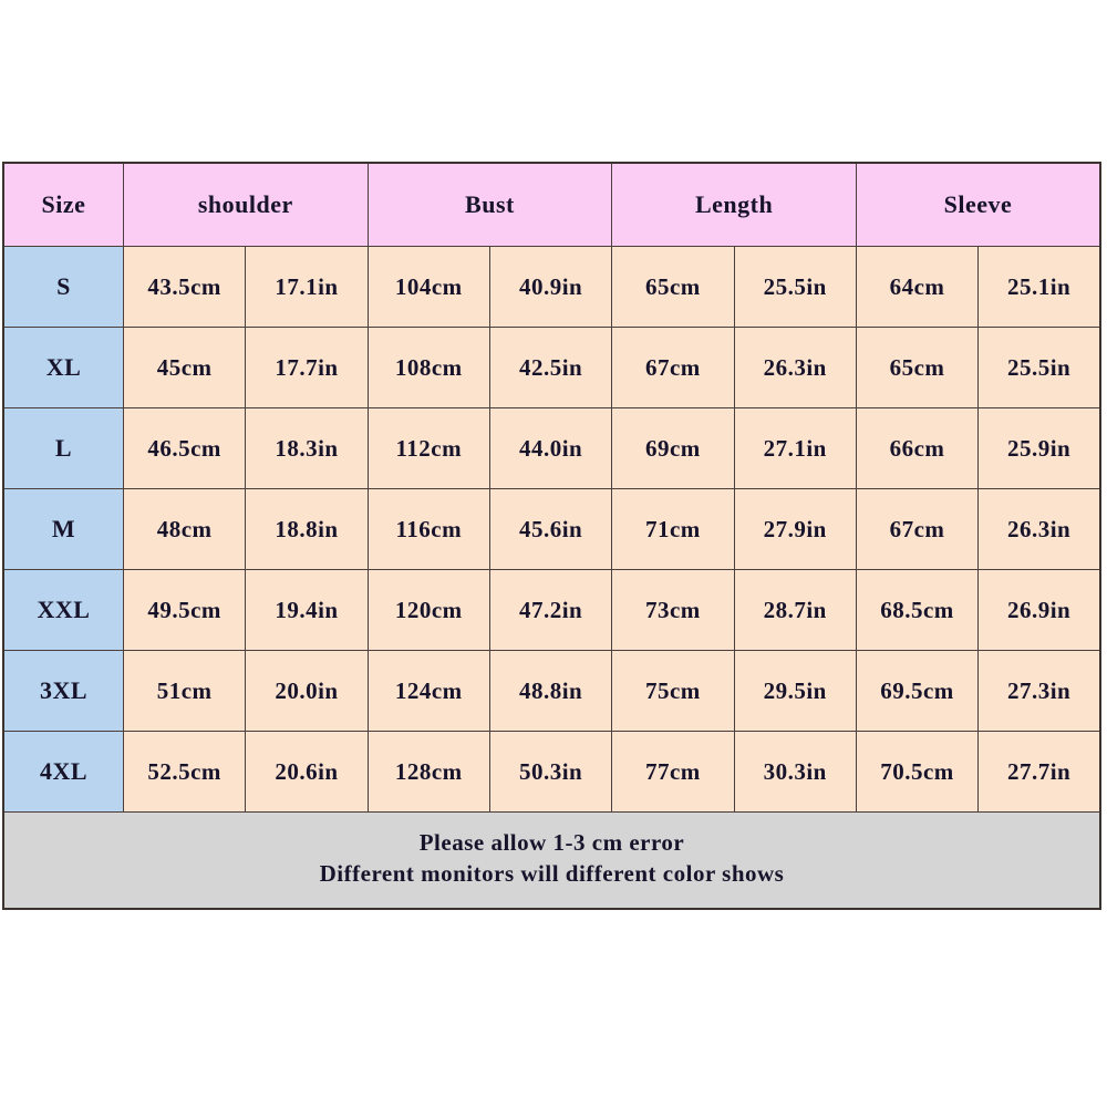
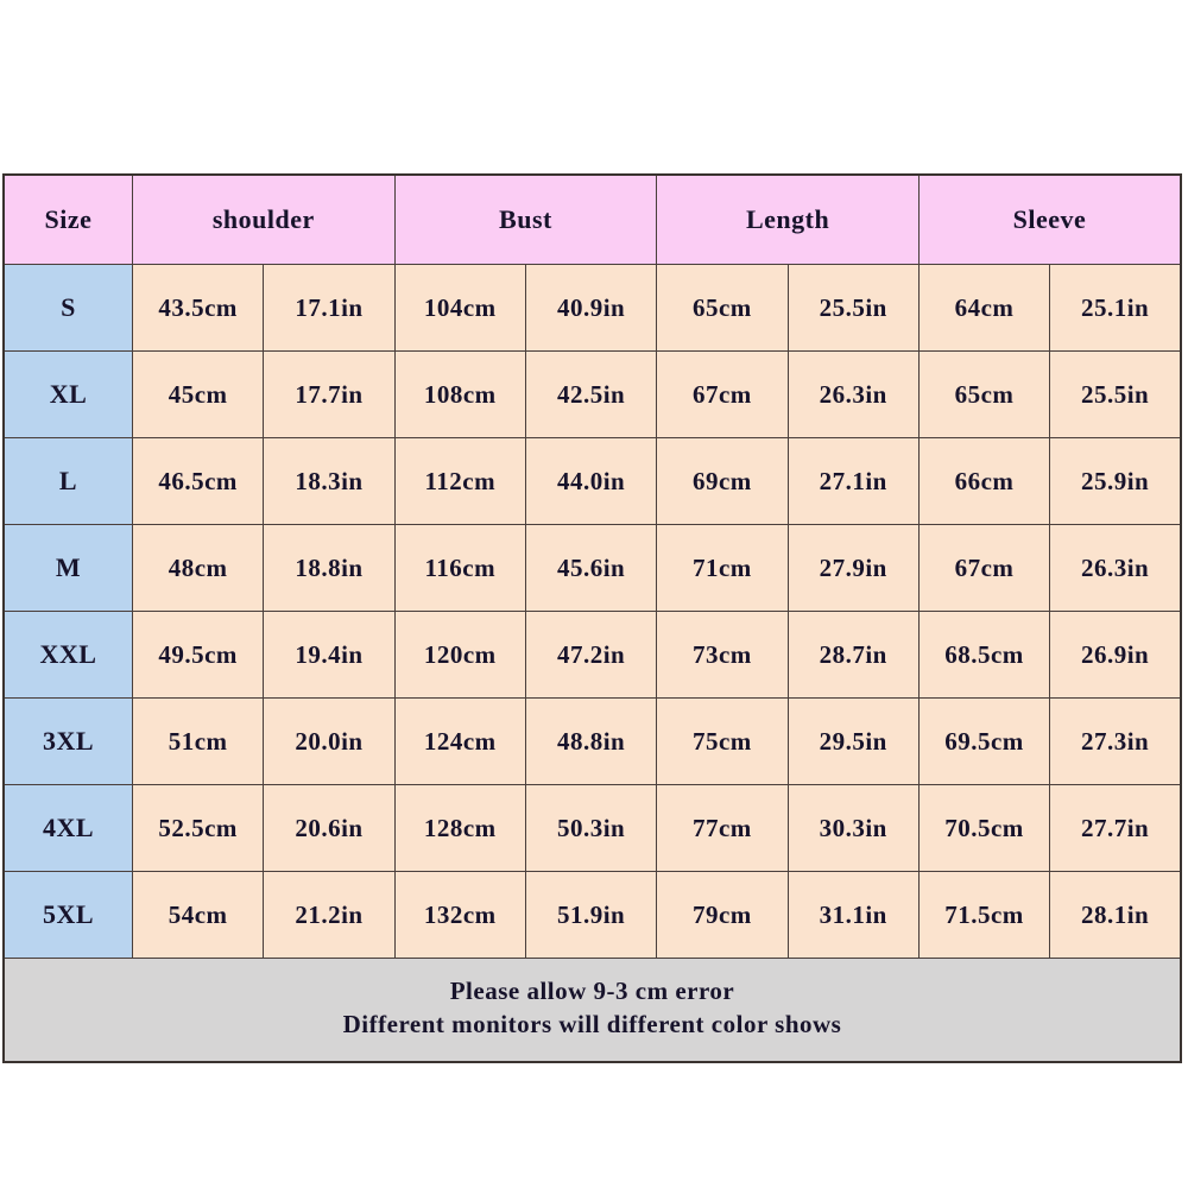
  Size	shoulder	Bust	Length	Sleeve
  S	43.5cm	17.1in	104cm	40.9in	65cm	25.5in	64cm	25.1in
  XL	45cm	17.7in	108cm	42.5in	67cm	26.3in	65cm	25.5in
  L	46.5cm	18.3in	112cm	44.0in	69cm	27.1in	66cm	25.9in
  M	48cm	18.8in	116cm	45.6in	71cm	27.9in	67cm	26.3in
  XXL	49.5cm	19.4in	120cm	47.2in	73cm	28.7in	68.5cm	26.9in
  3XL	51cm	20.0in	124cm	48.8in	75cm	29.5in	69.5cm	27.3in
  4XL	52.5cm	20.6in	128cm	50.3in	77cm	30.3in	70.5cm	27.7in
+ 5XL	54cm	21.2in	132cm	51.9in	79cm	31.1in	71.5cm	28.1in
- Please allow 1-3 cm error Different monitors will different color shows
+ Please allow 9-3 cm error Different monitors will different color shows
